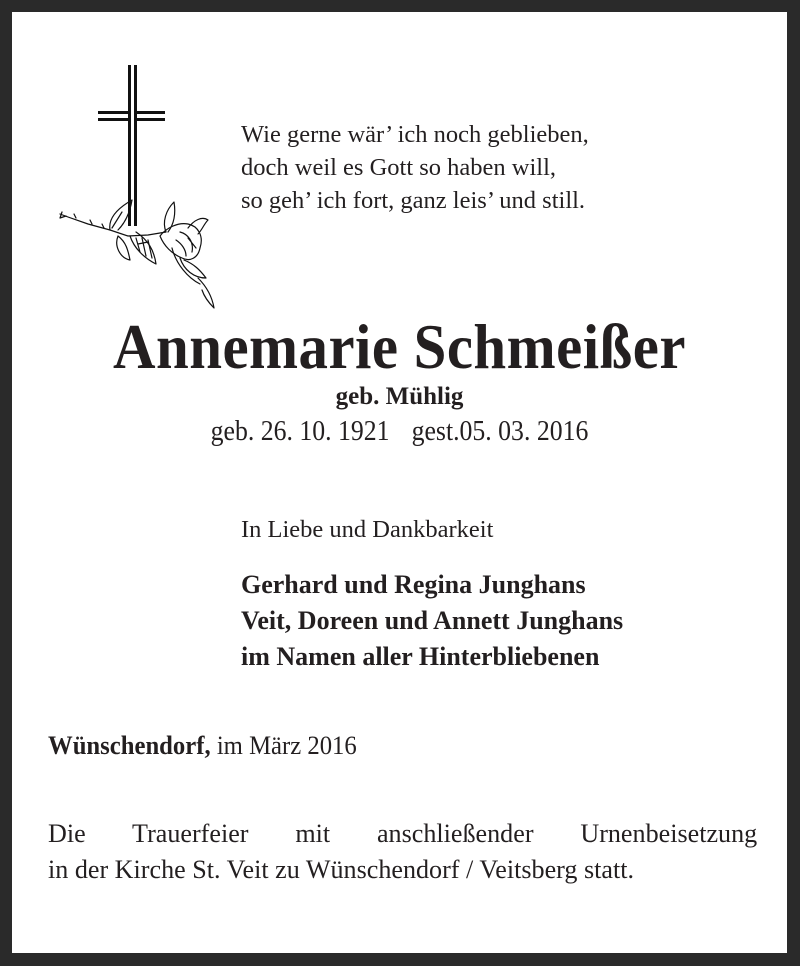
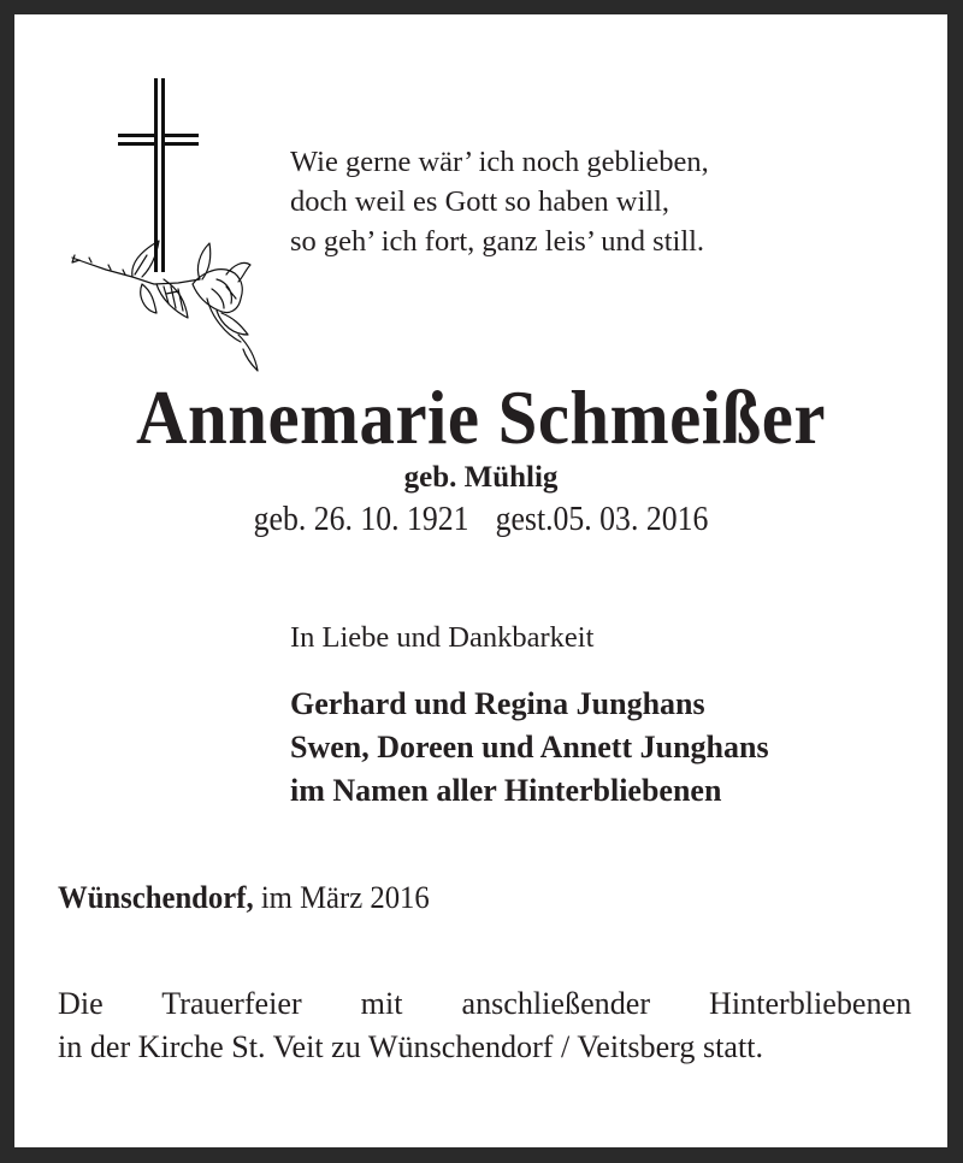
  Wie gerne wär’ ich noch geblieben,
  doch weil es Gott so haben will,
  so geh’ ich fort, ganz leis’ und still.
  Annemarie Schmeißer
  geb. Mühlig
  geb. 26. 10. 1921 gest.05. 03. 2016
  In Liebe und Dankbarkeit
  Gerhard und Regina Junghans
- Veit, Doreen und Annett Junghans
+ Swen, Doreen und Annett Junghans
  im Namen aller Hinterbliebenen
  Wünschendorf, im März 2016
- Die Trauerfeier mit anschließender Urnenbeisetzung
+ Die Trauerfeier mit anschließender Hinterbliebenen
  in der Kirche St. Veit zu Wünschendorf / Veitsberg statt.
